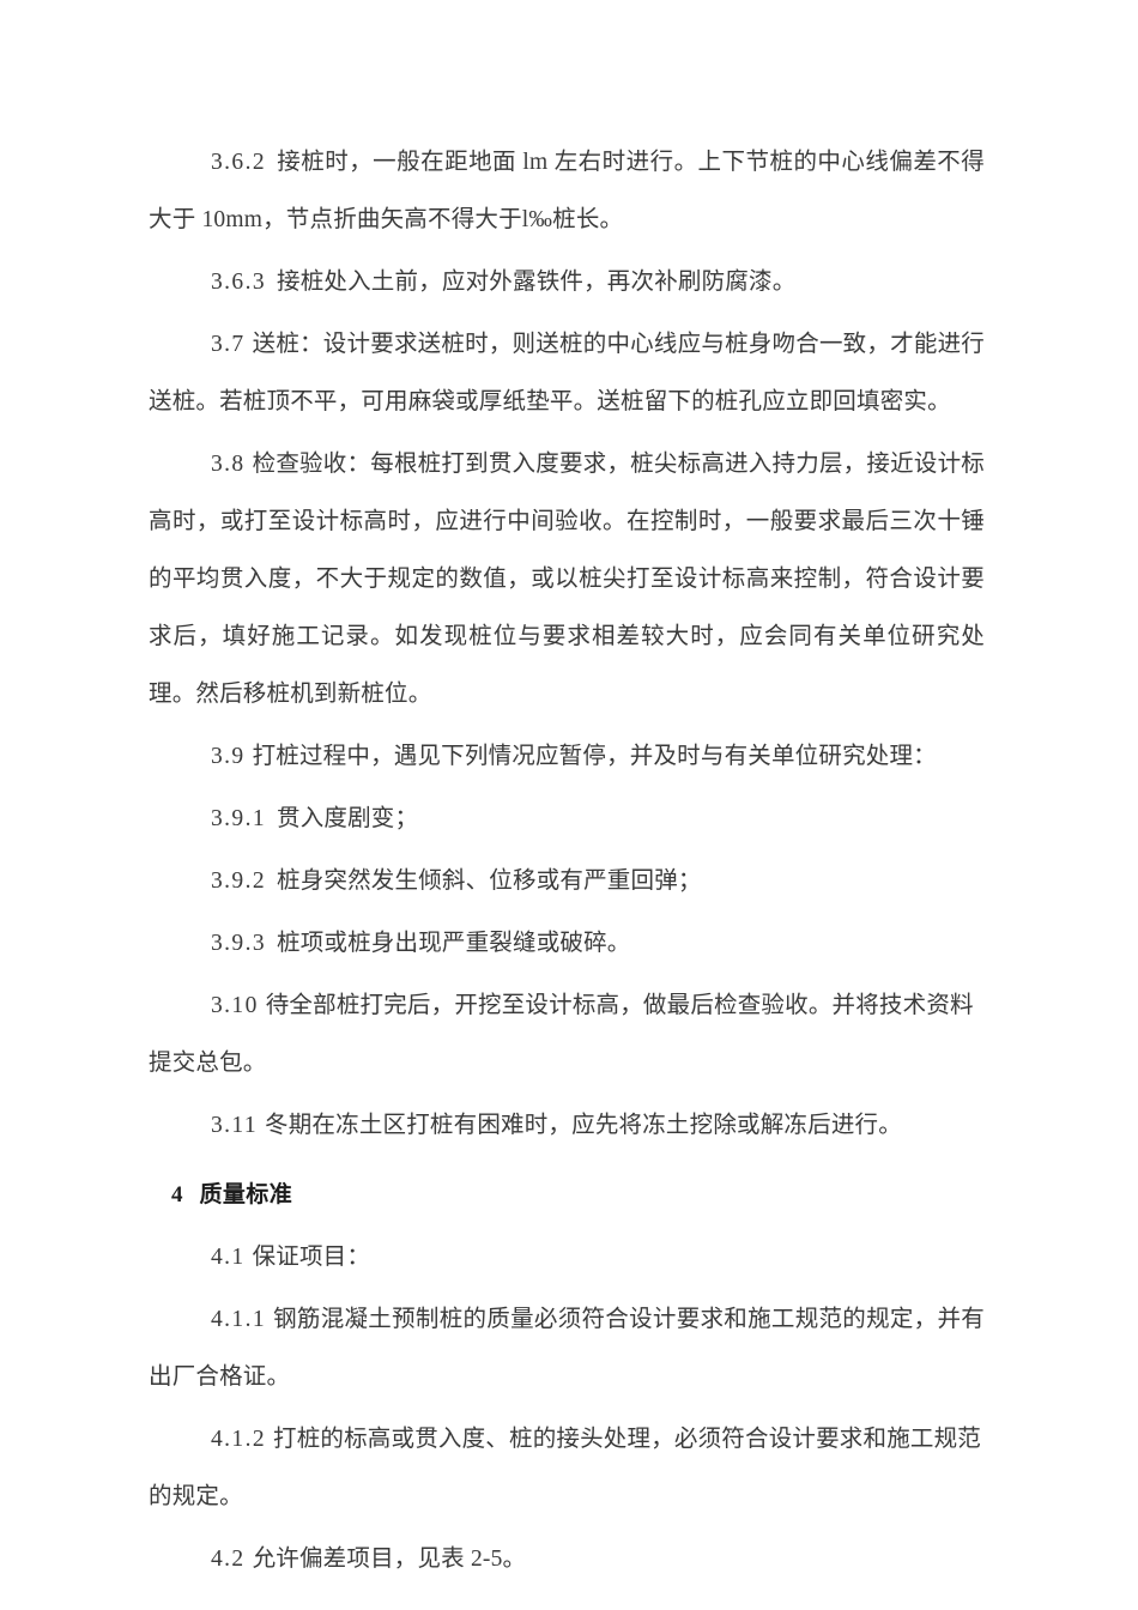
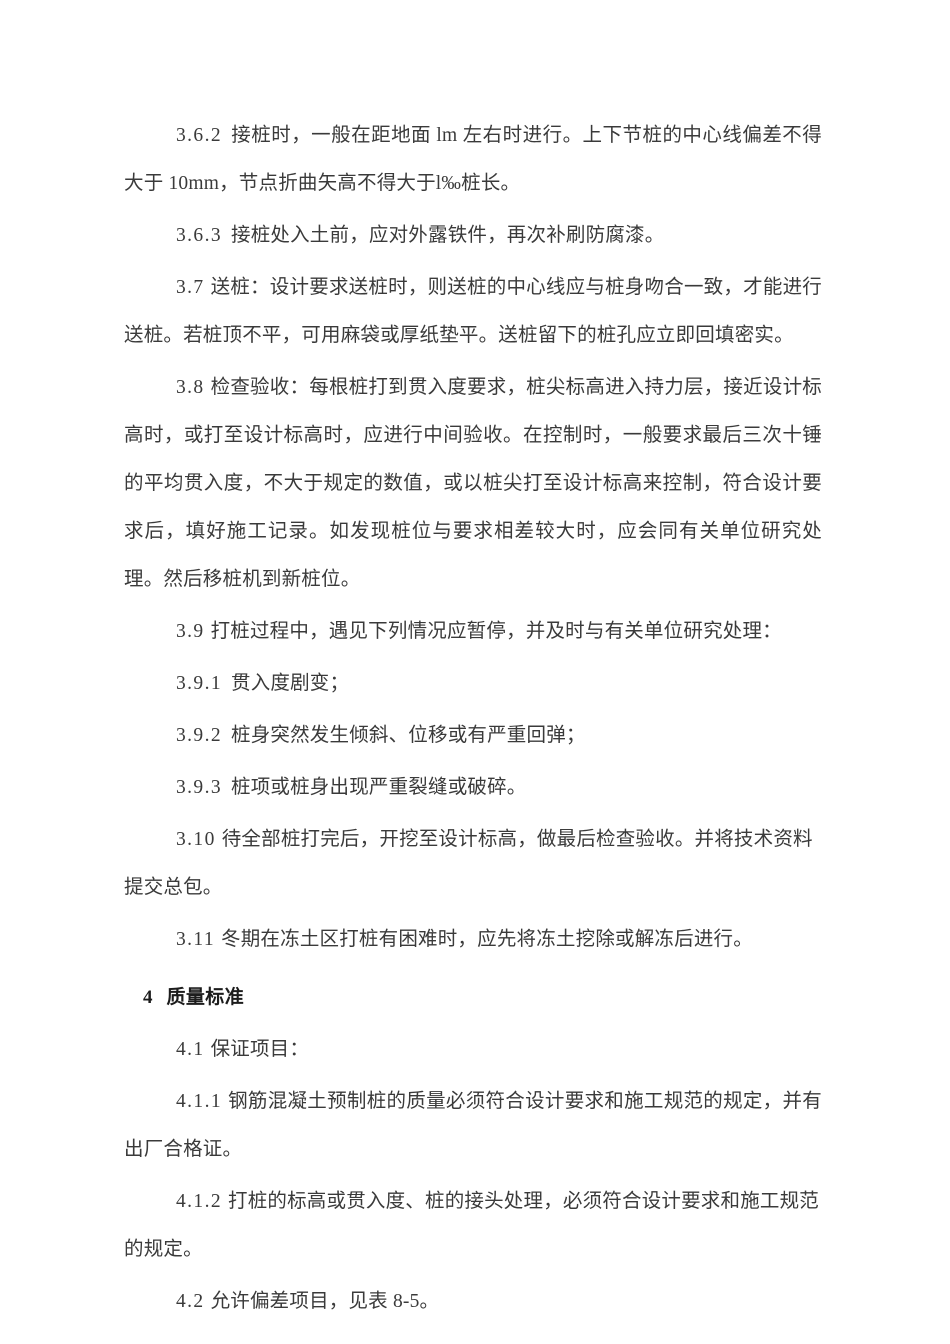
  3.6.2 接桩时，一般在距地面 lm 左右时进行。上下节桩的中心线偏差不得大于 10mm，节点折曲矢高不得大于l‰桩长。
  3.6.3 接桩处入土前，应对外露铁件，再次补刷防腐漆。
  3.7 送桩：设计要求送桩时，则送桩的中心线应与桩身吻合一致，才能进行送桩。若桩顶不平，可用麻袋或厚纸垫平。送桩留下的桩孔应立即回填密实。
  3.8 检查验收：每根桩打到贯入度要求，桩尖标高进入持力层，接近设计标高时，或打至设计标高时，应进行中间验收。在控制时，一般要求最后三次十锤的平均贯入度，不大于规定的数值，或以桩尖打至设计标高来控制，符合设计要求后，填好施工记录。如发现桩位与要求相差较大时，应会同有关单位研究处理。然后移桩机到新桩位。
  3.9 打桩过程中，遇见下列情况应暂停，并及时与有关单位研究处理：
  3.9.1 贯入度剧变；
  3.9.2 桩身突然发生倾斜、位移或有严重回弹；
  3.9.3 桩项或桩身出现严重裂缝或破碎。
  3.10 待全部桩打完后，开挖至设计标高，做最后检查验收。并将技术资料提交总包。
  3.11 冬期在冻土区打桩有困难时，应先将冻土挖除或解冻后进行。
  4 质量标准
  4.1 保证项目：
  4.1.1 钢筋混凝土预制桩的质量必须符合设计要求和施工规范的规定，并有出厂合格证。
  4.1.2 打桩的标高或贯入度、桩的接头处理，必须符合设计要求和施工规范的规定。
- 4.2 允许偏差项目，见表 2-5。
+ 4.2 允许偏差项目，见表 8-5。
